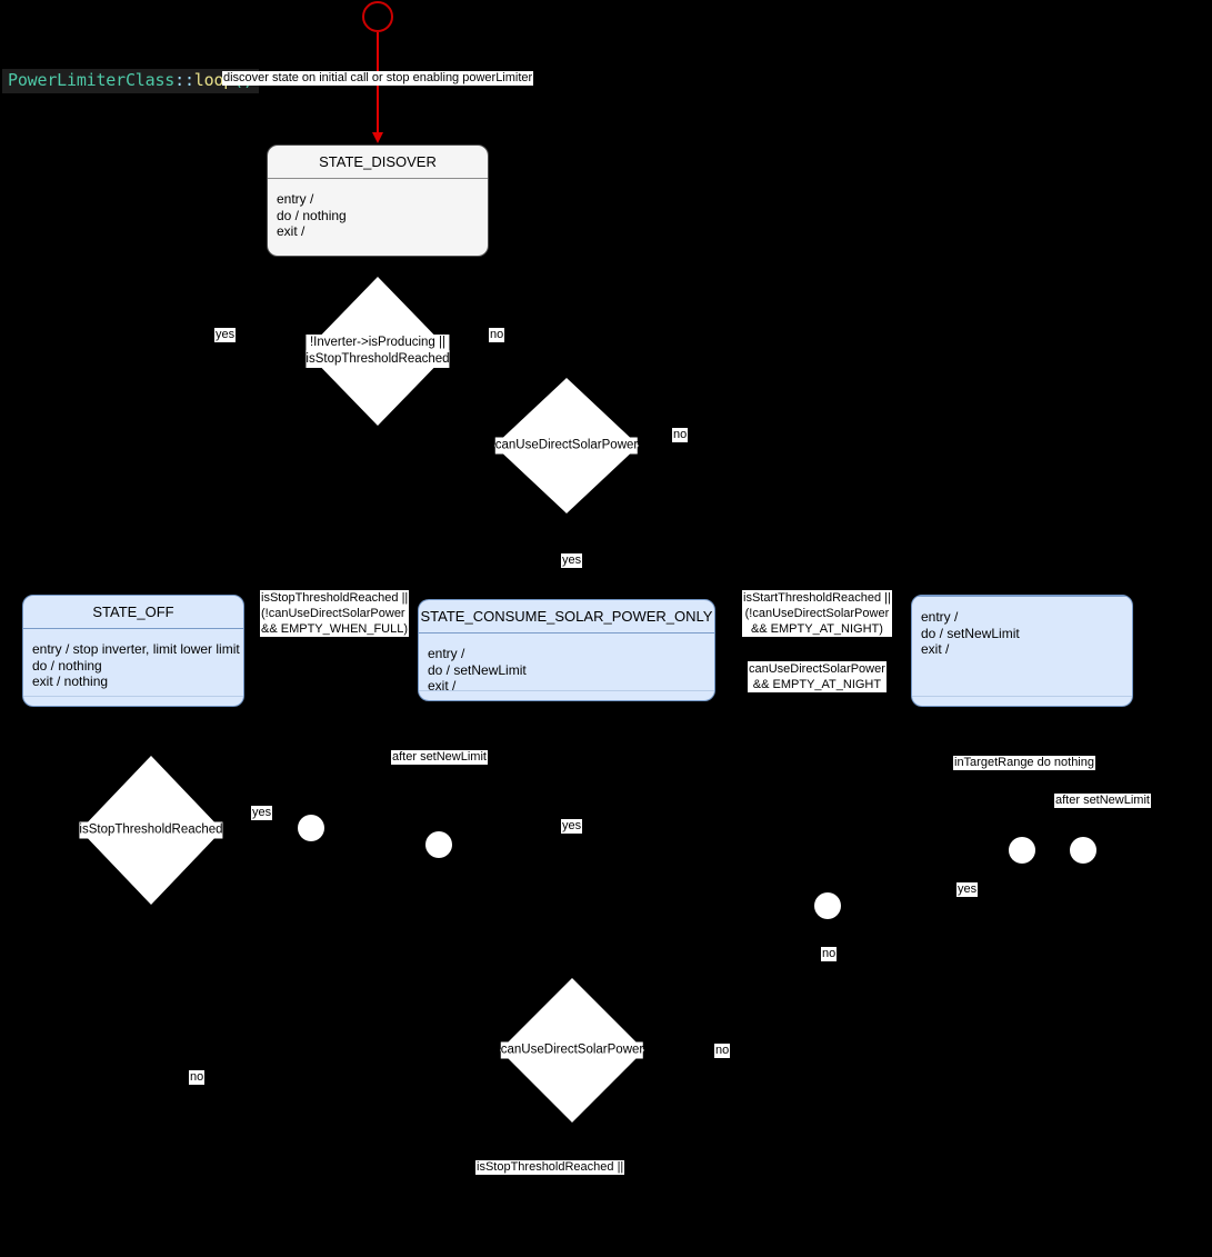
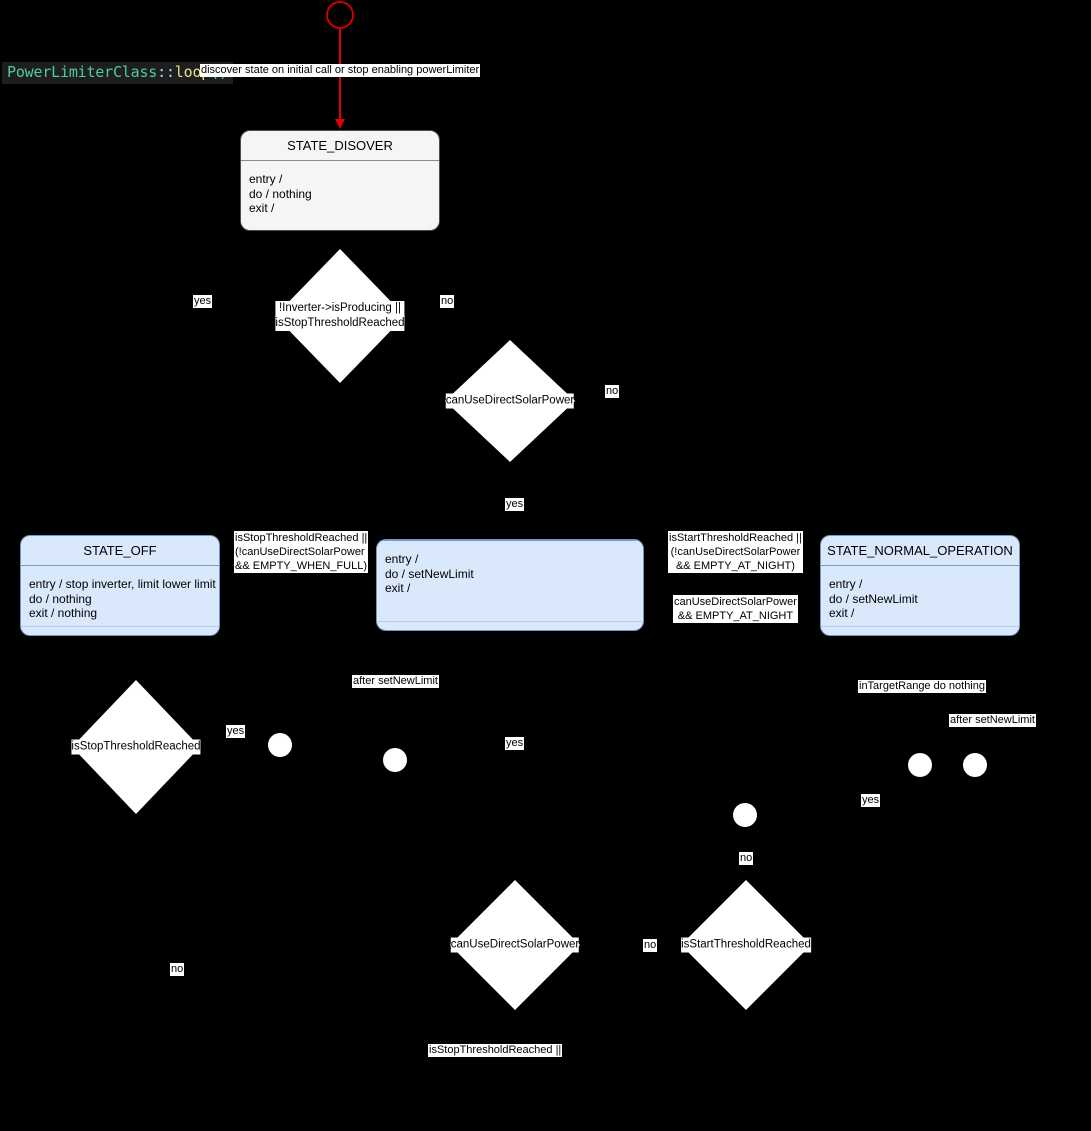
  PowerLimiterClass::loo
  discover state on initial call or stop enabling powerLimiter
  STATE_DISOVER
  entry /
  do / nothing
  exit /
  !Inverter->isProducing ||
  isStopThresholdReached
  yes
  no
  canUseDirectSolarPower
  no
  yes
  STATE_OFF
  entry / stop inverter, limit lower limit
  do / nothing
  exit / nothing
  isStopThresholdReached ||
  (!canUseDirectSolarPower
  && EMPTY_WHEN_FULL)
- STATE_CONSUME_SOLAR_POWER_ONLY
  entry /
  do / setNewLimit
  exit /
  isStartThresholdReached ||
  (!canUseDirectSolarPower
  && EMPTY_AT_NIGHT)
  canUseDirectSolarPower
  && EMPTY_AT_NIGHT
+ STATE_NORMAL_OPERATION
  entry /
  do / setNewLimit
  exit /
  isStopThresholdReached
  yes
  no
  after setNewLimit
  yes
  inTargetRange do nothing
  after setNewLimit
  yes
  no
  canUseDirectSolarPower
+ isStartThresholdReached
  no
  isStopThresholdReached ||
